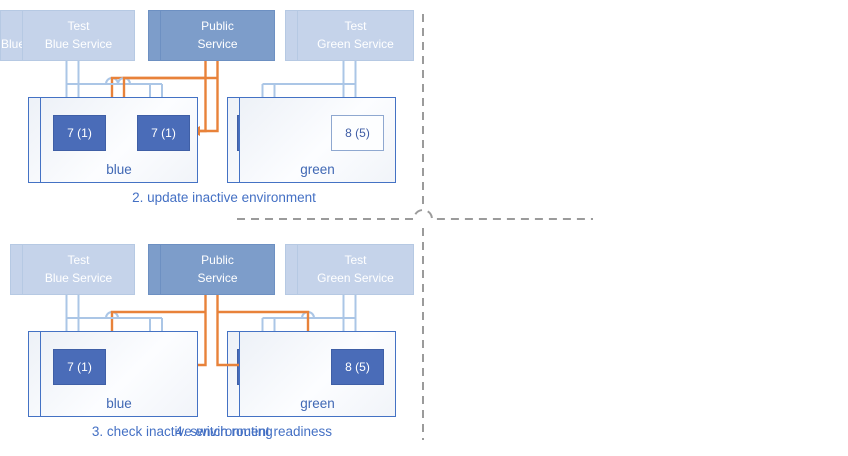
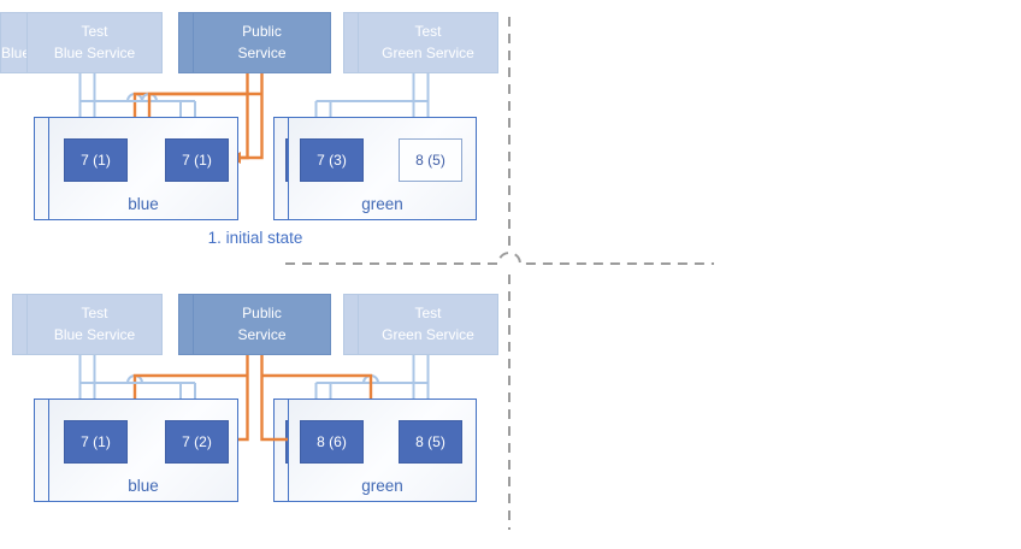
+ 1. initial state
  Test
  Blue Service
  Public
  Service
  Test
  Green Service
  7 (1)
  7 (1)
  blue
+ 7 (3)
  8 (5)
  green
- 2. update inactive environment
- 3. check inactive environment readiness
  Test
  Blue Service
  Public
  Service
  Test
  Green Service
  7 (1)
+ 7 (2)
  blue
+ 8 (6)
  8 (5)
  green
- 4. switch routing
